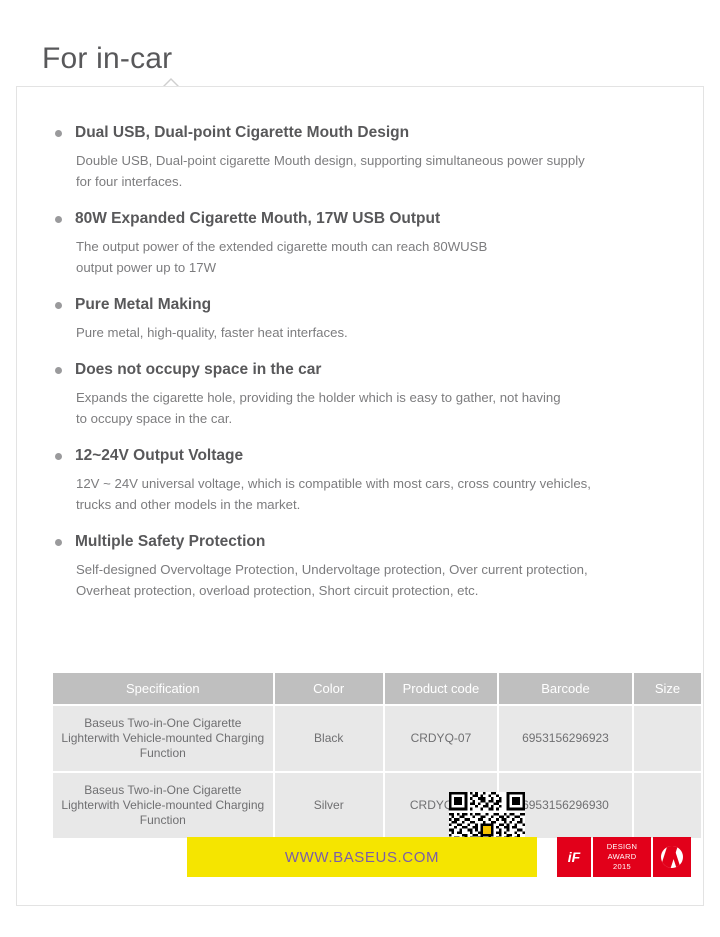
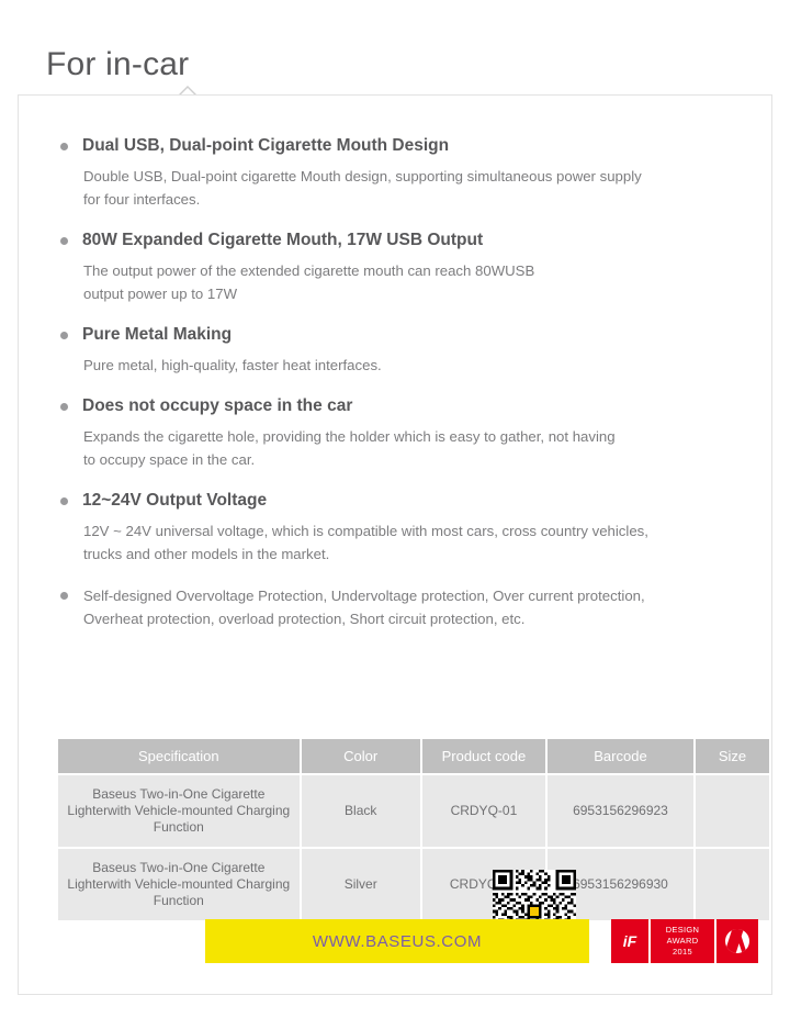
  For in-car
  Dual USB, Dual-point Cigarette Mouth Design
  Double USB, Dual-point cigarette Mouth design, supporting simultaneous power supply
  for four interfaces.
  80W Expanded Cigarette Mouth, 17W USB Output
  The output power of the extended cigarette mouth can reach 80WUSB
  output power up to 17W
  Pure Metal Making
  Pure metal, high-quality, faster heat interfaces.
  Does not occupy space in the car
  Expands the cigarette hole, providing the holder which is easy to gather, not having
  to occupy space in the car.
  12~24V Output Voltage
  12V ~ 24V universal voltage, which is compatible with most cars, cross country vehicles,
  trucks and other models in the market.
- Multiple Safety Protection
  Self-designed Overvoltage Protection, Undervoltage protection, Over current protection,
  Overheat protection, overload protection, Short circuit protection, etc.
  Specification	Color	Product code	Barcode	Size
- Baseus Two-in-One Cigarette Lighterwith Vehicle-mounted Charging Function	Black	CRDYQ-07	6953156296923
+ Baseus Two-in-One Cigarette Lighterwith Vehicle-mounted Charging Function	Black	CRDYQ-01	6953156296923
  Baseus Two-in-One Cigarette Lighterwith Vehicle-mounted Charging Function	Silver	CRDY	6953156296930
  WWW.BASEUS.COM
  iF
  DESIGN
  AWARD
  2015
